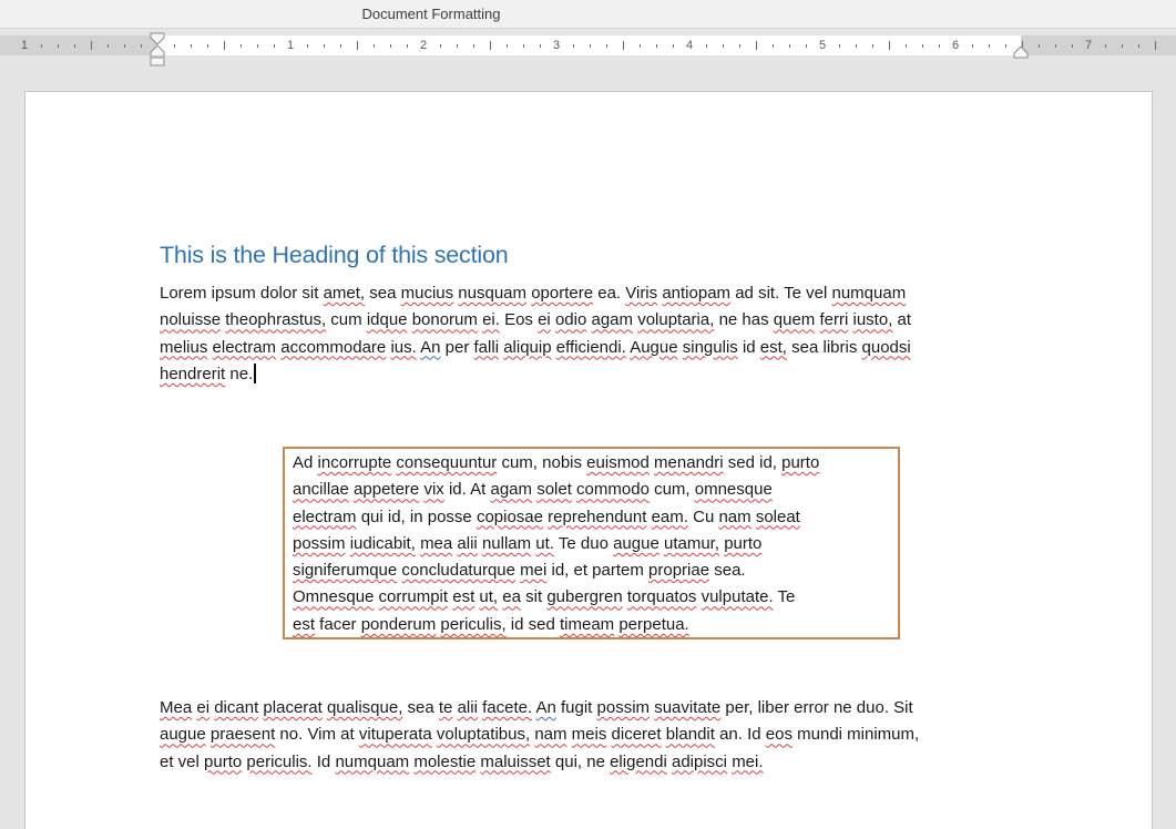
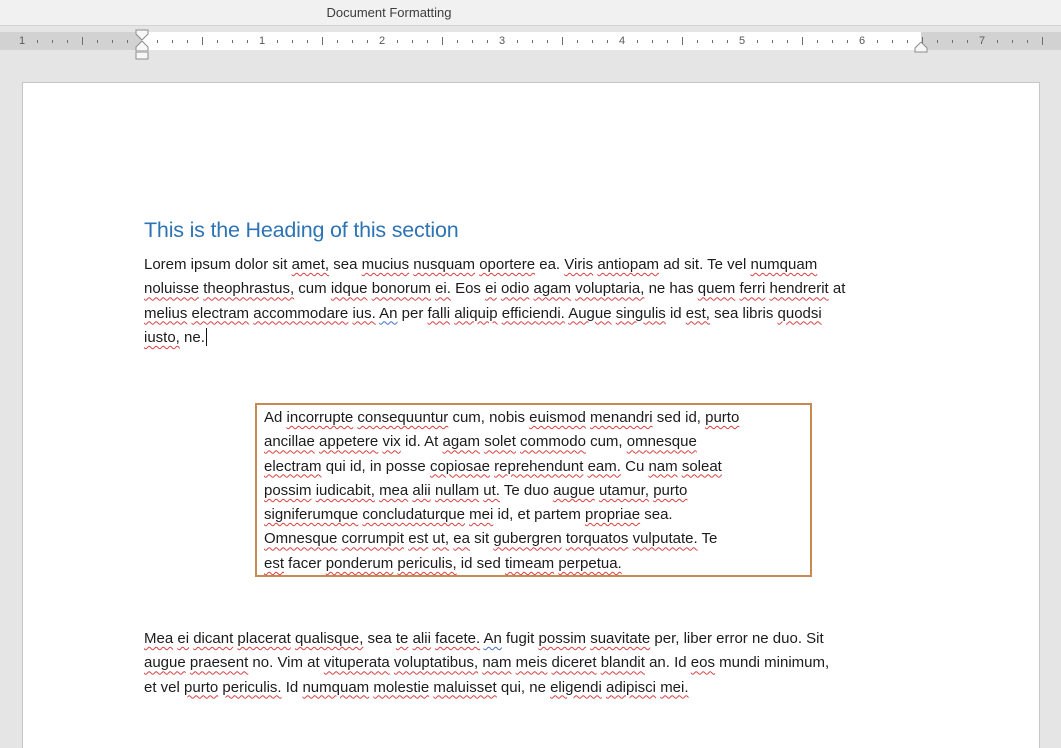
  Document Formatting
  1
  1
  2
  3
  4
  5
  6
  7
  This is the Heading of this section
  Lorem ipsum dolor sit amet, sea mucius nusquam oportere ea. Viris antiopam ad sit. Te vel numquam
- noluisse theophrastus, cum idque bonorum ei. Eos ei odio agam voluptaria, ne has quem ferri iusto, at
+ noluisse theophrastus, cum idque bonorum ei. Eos ei odio agam voluptaria, ne has quem ferri hendrerit at
  melius electram accommodare ius. An per falli aliquip efficiendi. Augue singulis id est, sea libris quodsi
- hendrerit ne.
+ iusto, ne.
  Ad incorrupte consequuntur cum, nobis euismod menandri sed id, purto
  ancillae appetere vix id. At agam solet commodo cum, omnesque
  electram qui id, in posse copiosae reprehendunt eam. Cu nam soleat
  possim iudicabit, mea alii nullam ut. Te duo augue utamur, purto
  signiferumque concludaturque mei id, et partem propriae sea.
  Omnesque corrumpit est ut, ea sit gubergren torquatos vulputate. Te
  est facer ponderum periculis, id sed timeam perpetua.
  Mea ei dicant placerat qualisque, sea te alii facete. An fugit possim suavitate per, liber error ne duo. Sit
  augue praesent no. Vim at vituperata voluptatibus, nam meis diceret blandit an. Id eos mundi minimum,
  et vel purto periculis. Id numquam molestie maluisset qui, ne eligendi adipisci mei.
